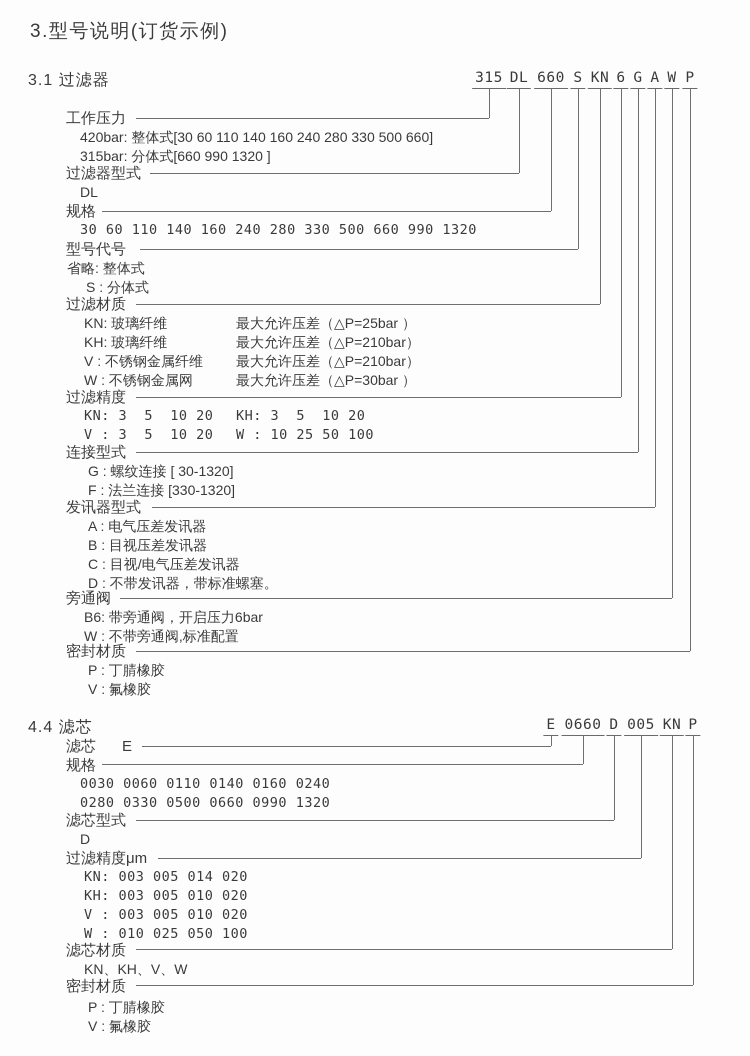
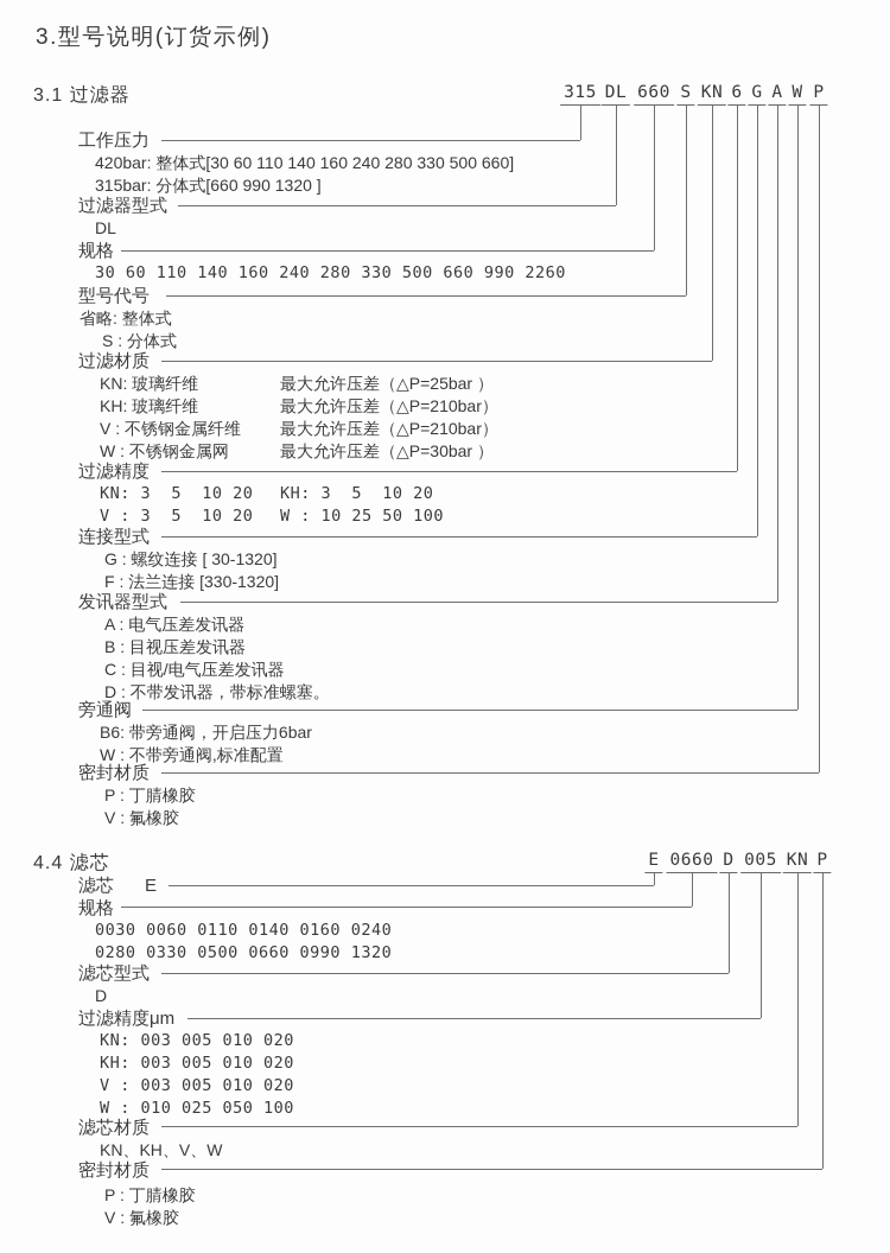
  3.型号说明(订货示例)
  3.1 过滤器
  315
  DL
  660
  S
  KN
  6
  G
  A
  W
  P
  工作压力
  420bar: 整体式[30 60 110 140 160 240 280 330 500 660]
  315bar: 分体式[660 990 1320 ]
  过滤器型式
  DL
  规格
- 30 60 110 140 160 240 280 330 500 660 990 1320
+ 30 60 110 140 160 240 280 330 500 660 990 2260
  型号代号
  省略: 整体式
  S : 分体式
  过滤材质
  KN: 玻璃纤维 最大允许压差（△P=25bar ）
  KH: 玻璃纤维 最大允许压差（△P=210bar）
  V : 不锈钢金属纤维 最大允许压差（△P=210bar）
  W : 不锈钢金属网 最大允许压差（△P=30bar ）
  过滤精度
  KN: 3 5 10 20 KH: 3 5 10 20
  V : 3 5 10 20 W : 10 25 50 100
  连接型式
  G : 螺纹连接 [ 30-1320]
  F : 法兰连接 [330-1320]
  发讯器型式
  A : 电气压差发讯器
  B : 目视压差发讯器
  C : 目视/电气压差发讯器
  D : 不带发讯器，带标准螺塞。
  旁通阀
  B6: 带旁通阀，开启压力6bar
  W : 不带旁通阀,标准配置
  密封材质
  P : 丁腈橡胶
  V : 氟橡胶
  4.4 滤芯
  E
  0660
  D
  005
  KN
  P
  滤芯 E
  规格
  0030 0060 0110 0140 0160 0240
  0280 0330 0500 0660 0990 1320
  滤芯型式
  D
  过滤精度μm
- KN: 003 005 014 020
+ KN: 003 005 010 020
  KH: 003 005 010 020
  V : 003 005 010 020
  W : 010 025 050 100
  滤芯材质
  KN、KH、V、W
  密封材质
  P : 丁腈橡胶
  V : 氟橡胶
